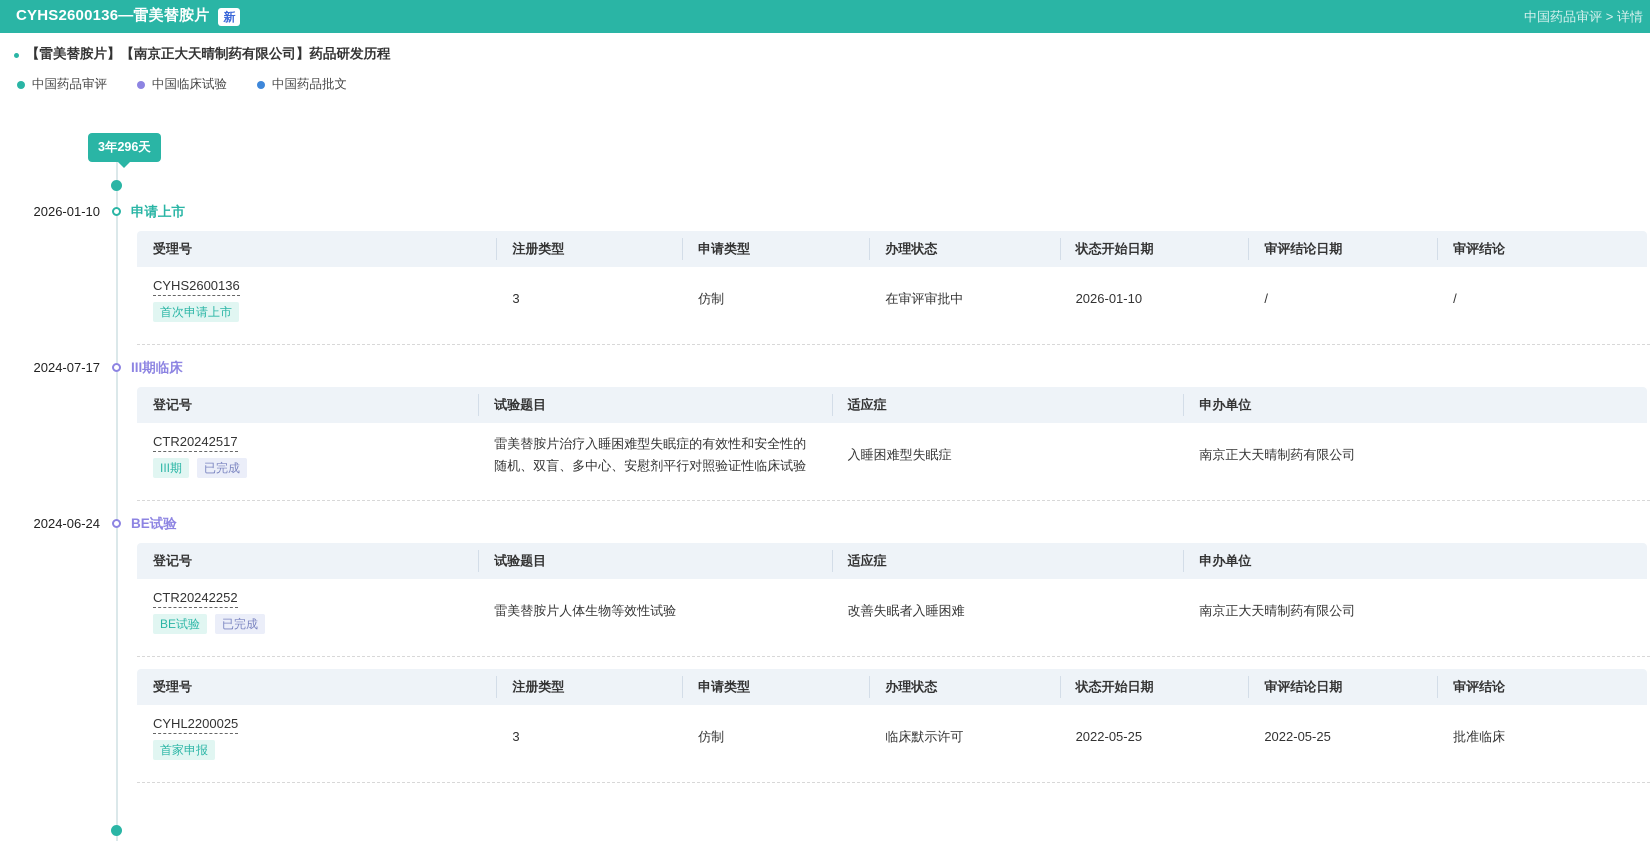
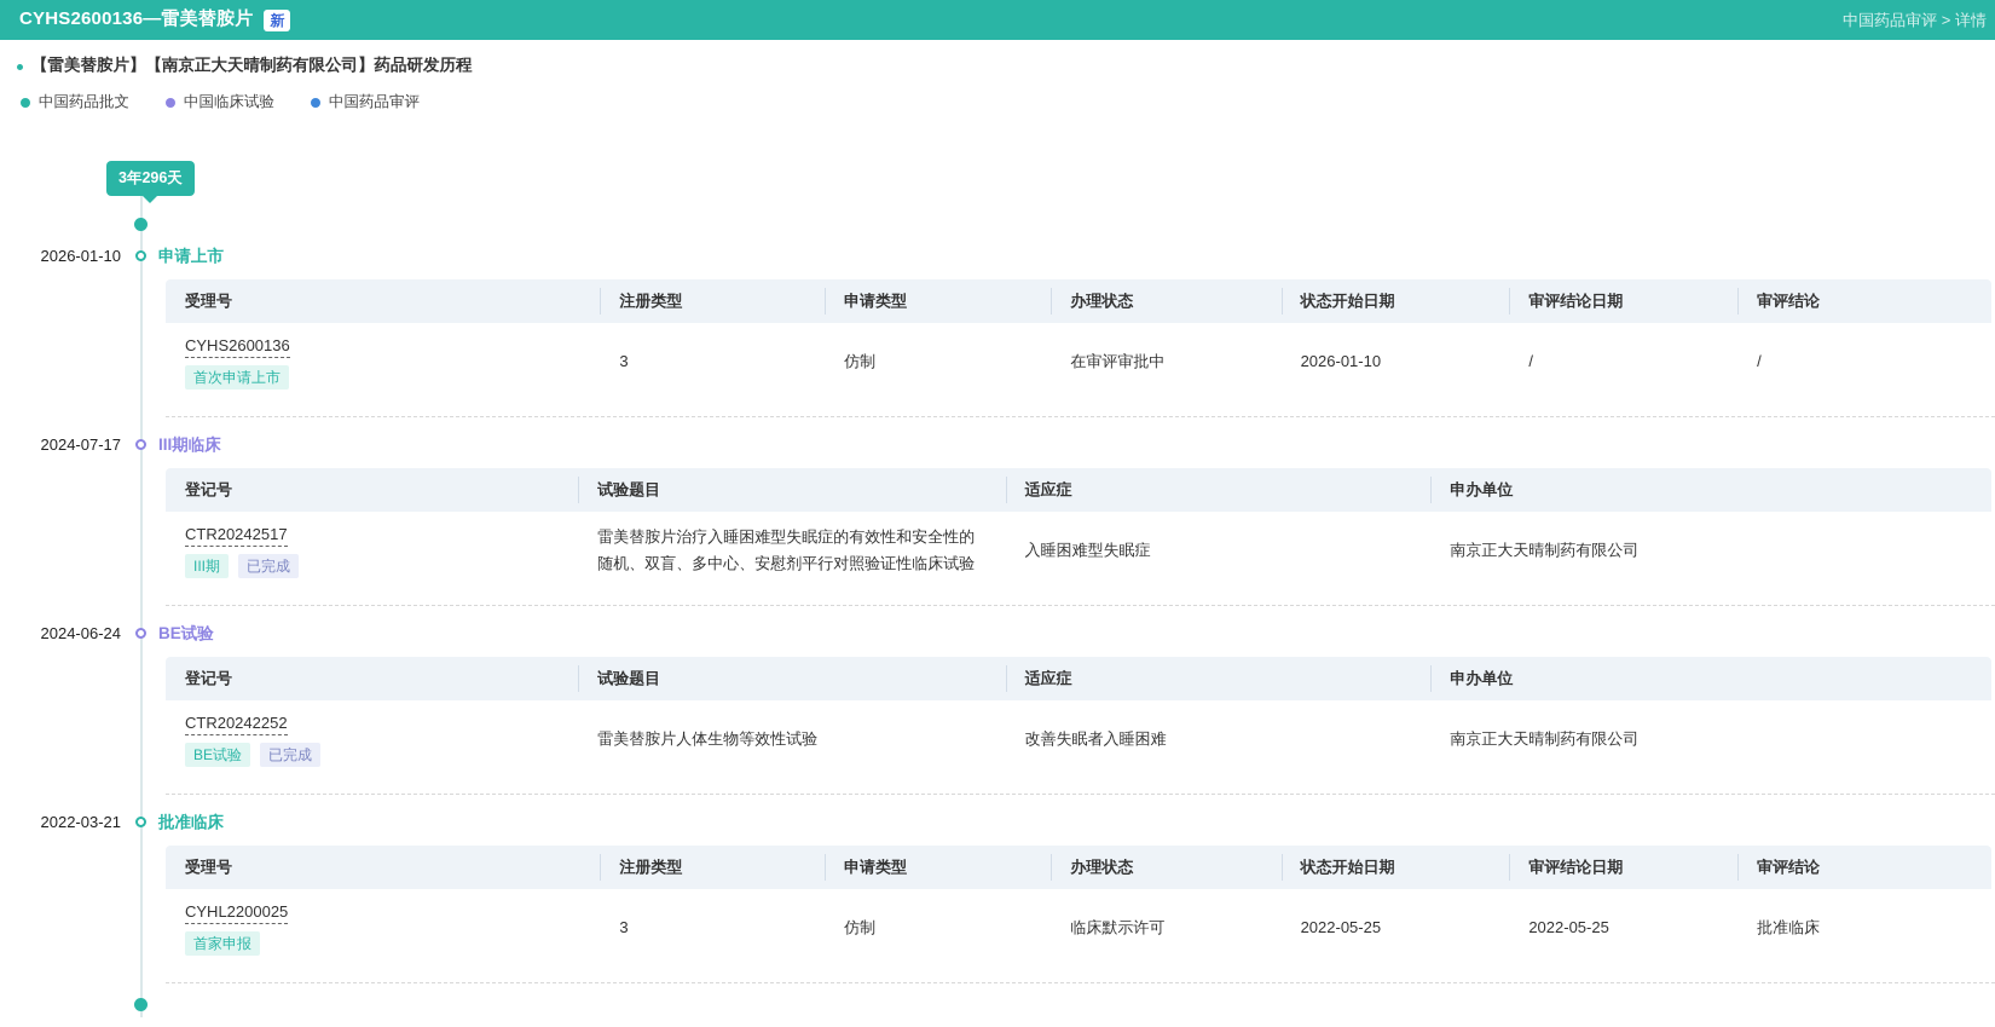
  CYHS2600136—雷美替胺片
  新
  中国药品审评 > 详情
  【雷美替胺片】【南京正大天晴制药有限公司】药品研发历程
- 中国药品审评
+ 中国药品批文
  中国临床试验
- 中国药品批文
+ 中国药品审评
  3年296天
  2026-01-10
  申请上市
  受理号	注册类型	申请类型	办理状态	状态开始日期	审评结论日期	审评结论
  CYHS2600136首次申请上市	3	仿制	在审评审批中	2026-01-10	/	/
  2024-07-17
  III期临床
  登记号	试验题目	适应症	申办单位
  CTR20242517III期 已完成	雷美替胺片治疗入睡困难型失眠症的有效性和安全性的随机、双盲、多中心、安慰剂平行对照验证性临床试验	入睡困难型失眠症	南京正大天晴制药有限公司
  2024-06-24
  BE试验
  登记号	试验题目	适应症	申办单位
  CTR20242252BE试验 已完成	雷美替胺片人体生物等效性试验	改善失眠者入睡困难	南京正大天晴制药有限公司
+ 2022-03-21
+ 批准临床
  受理号	注册类型	申请类型	办理状态	状态开始日期	审评结论日期	审评结论
  CYHL2200025首家申报	3	仿制	临床默示许可	2022-05-25	2022-05-25	批准临床
